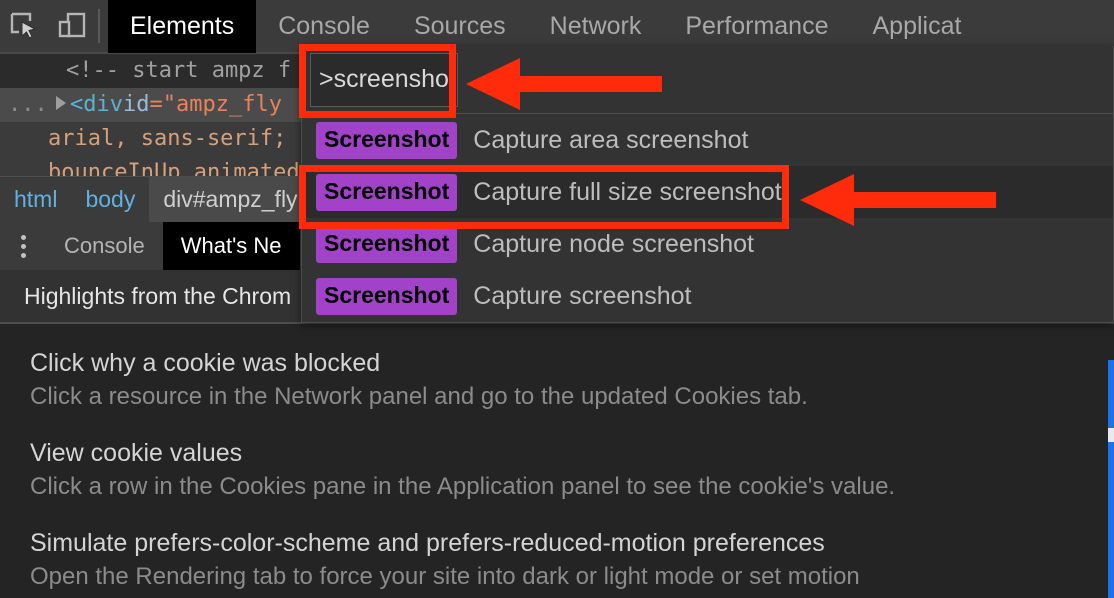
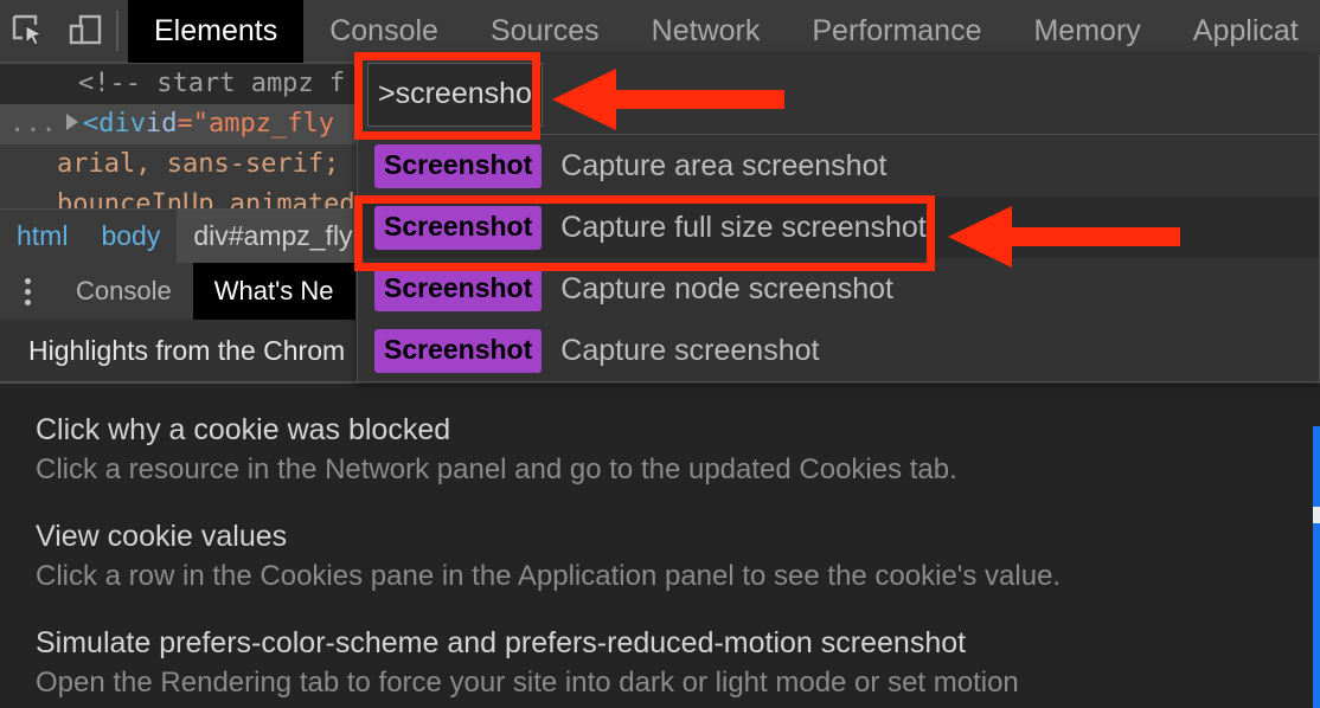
  Elements
  Console
  Sources
  Network
  Performance
+ Memory
  Applicat
  <!-- start ampz f
  ... <divid="ampz_fly
  arial, sans-serif;
  bounceInUp animated
  html
  body
  div#ampz_fly
  Console
  What's Ne
  Highlights from the Chrom
  Click why a cookie was blocked
  Click a resource in the Network panel and go to the updated Cookies tab.
  View cookie values
  Click a row in the Cookies pane in the Application panel to see the cookie's value.
- Simulate prefers-color-scheme and prefers-reduced-motion preferences
+ Simulate prefers-color-scheme and prefers-reduced-motion screenshot
  Open the Rendering tab to force your site into dark or light mode or set motion
  >screensho
  Screenshot
  Capture area screenshot
  Screenshot
  Capture full size screenshot
  Screenshot
  Capture node screenshot
  Screenshot
  Capture screenshot
